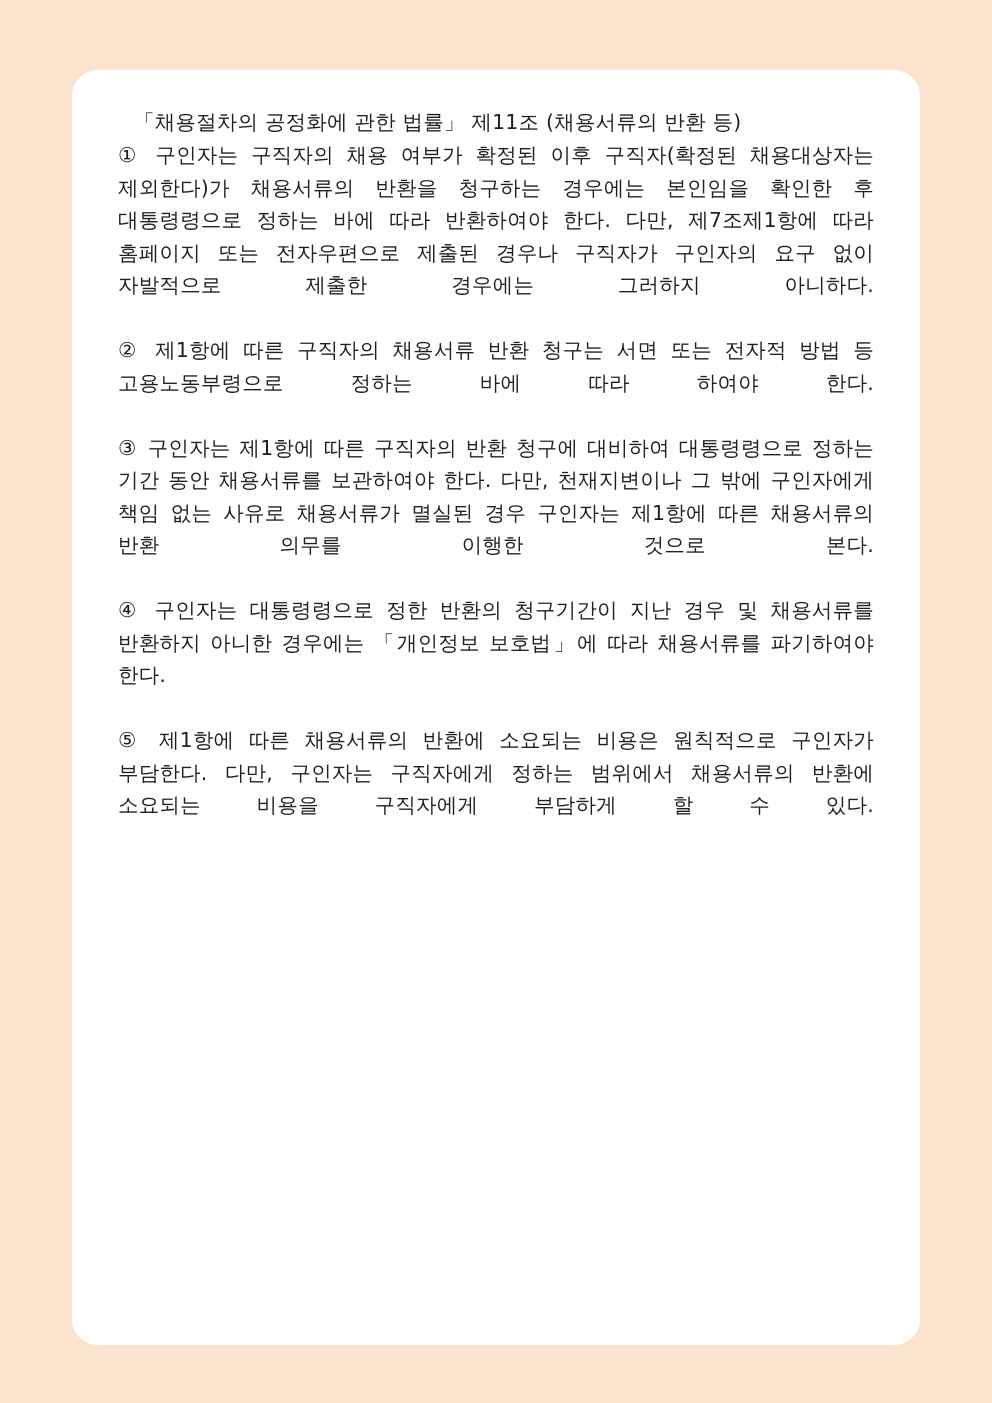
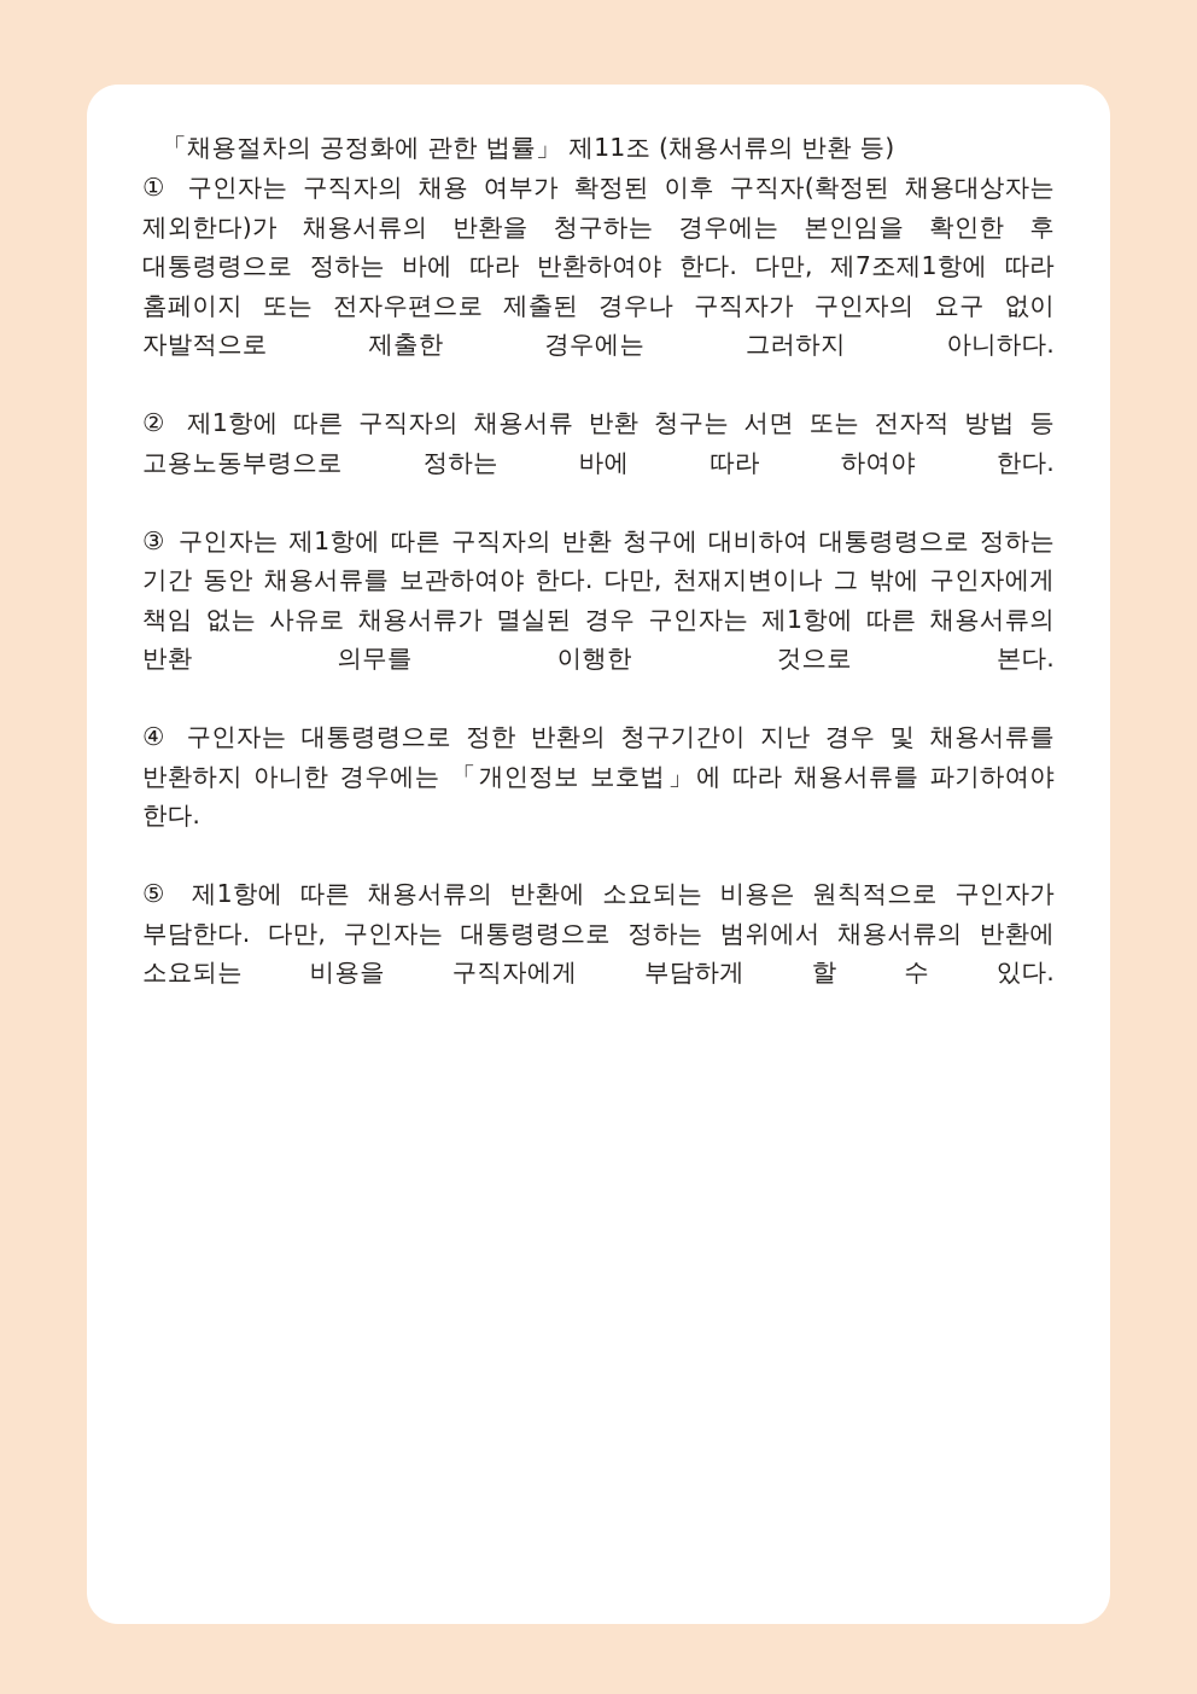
  「채용절차의 공정화에 관한 법률」 제11조 (채용서류의 반환 등)
  ① 구인자는 구직자의 채용 여부가 확정된 이후 구직자(확정된 채용대상자는 제외한다)가 채용서류의 반환을 청구하는 경우에는 본인임을 확인한 후 대통령령으로 정하는 바에 따라 반환하여야 한다. 다만, 제7조제1항에 따라 홈페이지 또는 전자우편으로 제출된 경우나 구직자가 구인자의 요구 없이 자발적으로 제출한 경우에는 그러하지 아니하다.
  ② 제1항에 따른 구직자의 채용서류 반환 청구는 서면 또는 전자적 방법 등 고용노동부령으로 정하는 바에 따라 하여야 한다.
  ③ 구인자는 제1항에 따른 구직자의 반환 청구에 대비하여 대통령령으로 정하는 기간 동안 채용서류를 보관하여야 한다. 다만, 천재지변이나 그 밖에 구인자에게 책임 없는 사유로 채용서류가 멸실된 경우 구인자는 제1항에 따른 채용서류의 반환 의무를 이행한 것으로 본다.
  ④ 구인자는 대통령령으로 정한 반환의 청구기간이 지난 경우 및 채용서류를 반환하지 아니한 경우에는 「개인정보 보호법」에 따라 채용서류를 파기하여야 한다.
- ⑤ 제1항에 따른 채용서류의 반환에 소요되는 비용은 원칙적으로 구인자가 부담한다. 다만, 구인자는 구직자에게 정하는 범위에서 채용서류의 반환에 소요되는 비용을 구직자에게 부담하게 할 수 있다.
+ ⑤ 제1항에 따른 채용서류의 반환에 소요되는 비용은 원칙적으로 구인자가 부담한다. 다만, 구인자는 대통령령으로 정하는 범위에서 채용서류의 반환에 소요되는 비용을 구직자에게 부담하게 할 수 있다.
